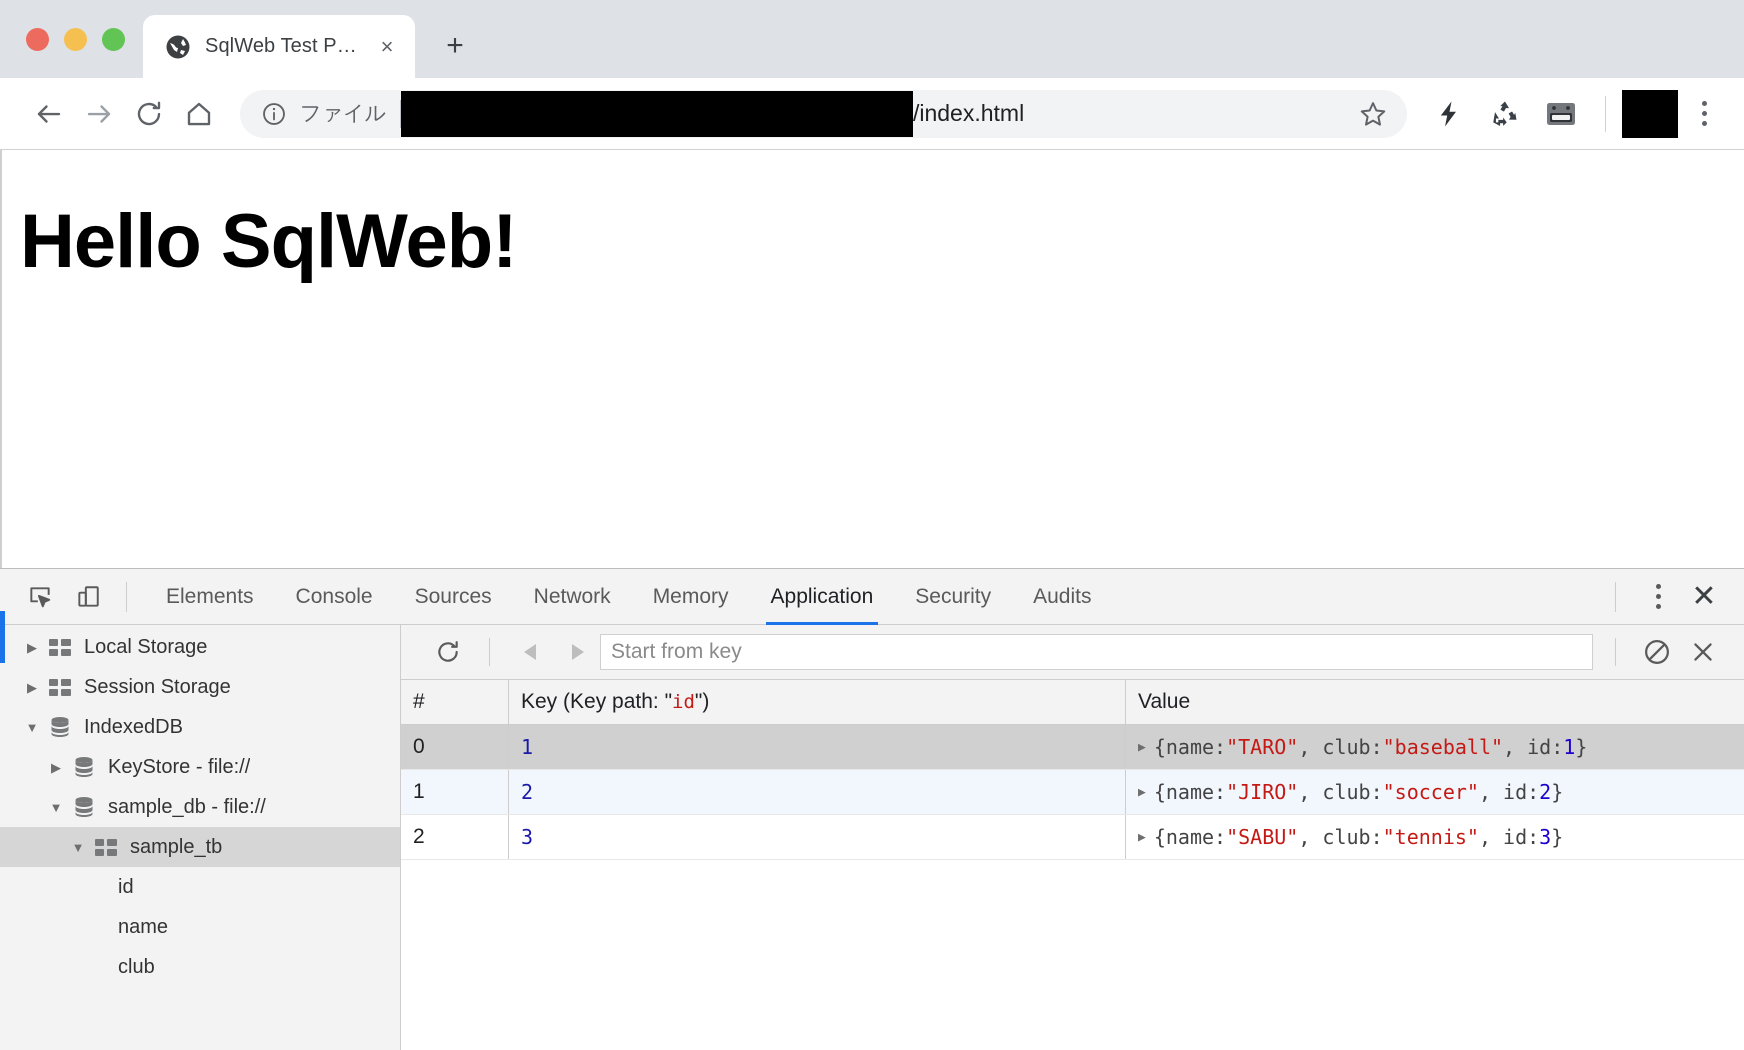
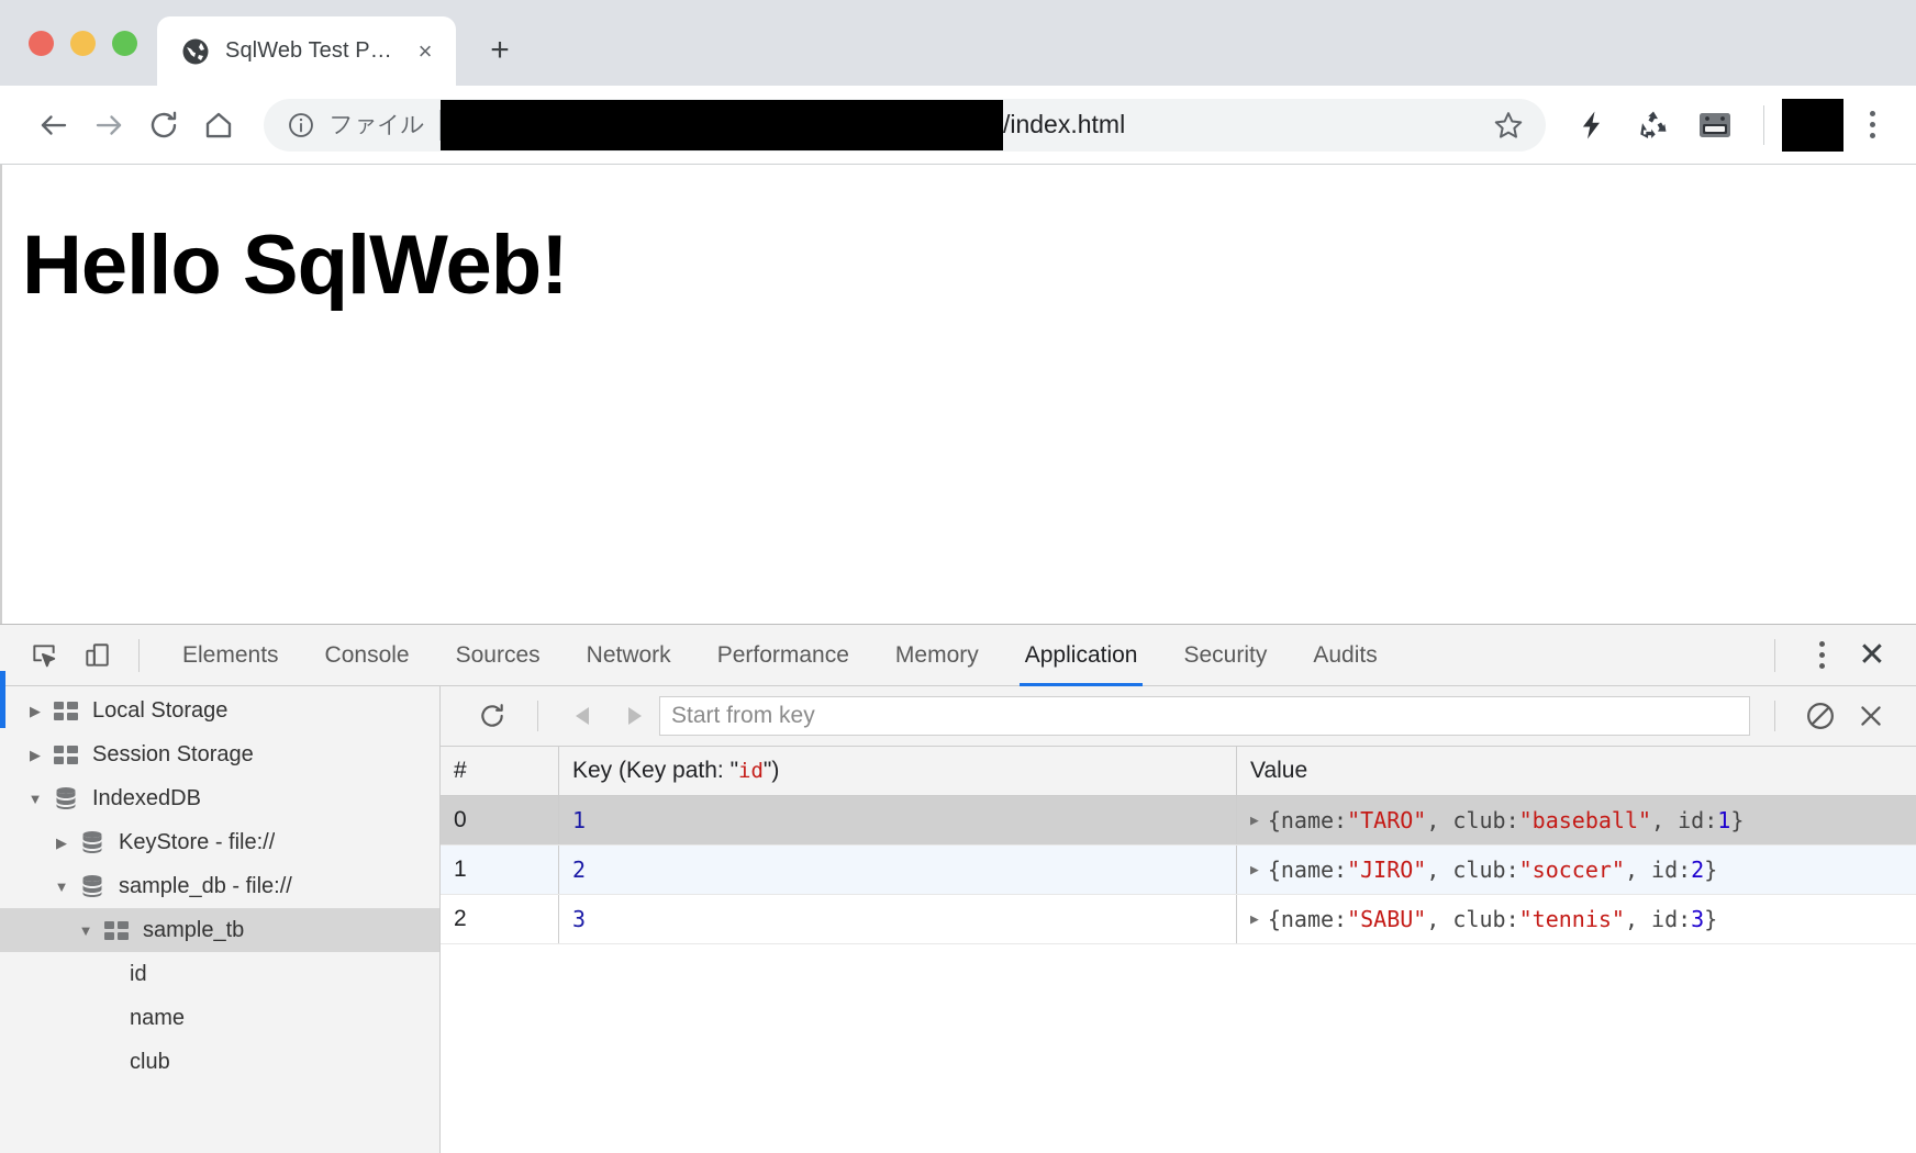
  SqlWeb Test Pag
  ×
  +
  ファイル
  /index.html
  Hello SqlWeb!
  Elements
  Console
  Sources
  Network
+ Performance
  Memory
  Application
  Security
  Audits
  ✕
  ▶
  Local Storage
  ▶
  Session Storage
  ▼
  IndexedDB
  ▶
  KeyStore - file://
  ▼
  sample_db - file://
  ▼
  sample_tb
  id
  name
  club
  Start from key
  #
  Key (Key path: "
  id
  ")
  Value
  0
  1
  ▶
  {name:
  "TARO"
  , club:
  "baseball"
  , id:
  1
  }
  1
  2
  ▶
  {name:
  "JIRO"
  , club:
  "soccer"
  , id:
  2
  }
  2
  3
  ▶
  {name:
  "SABU"
  , club:
  "tennis"
  , id:
  3
  }
